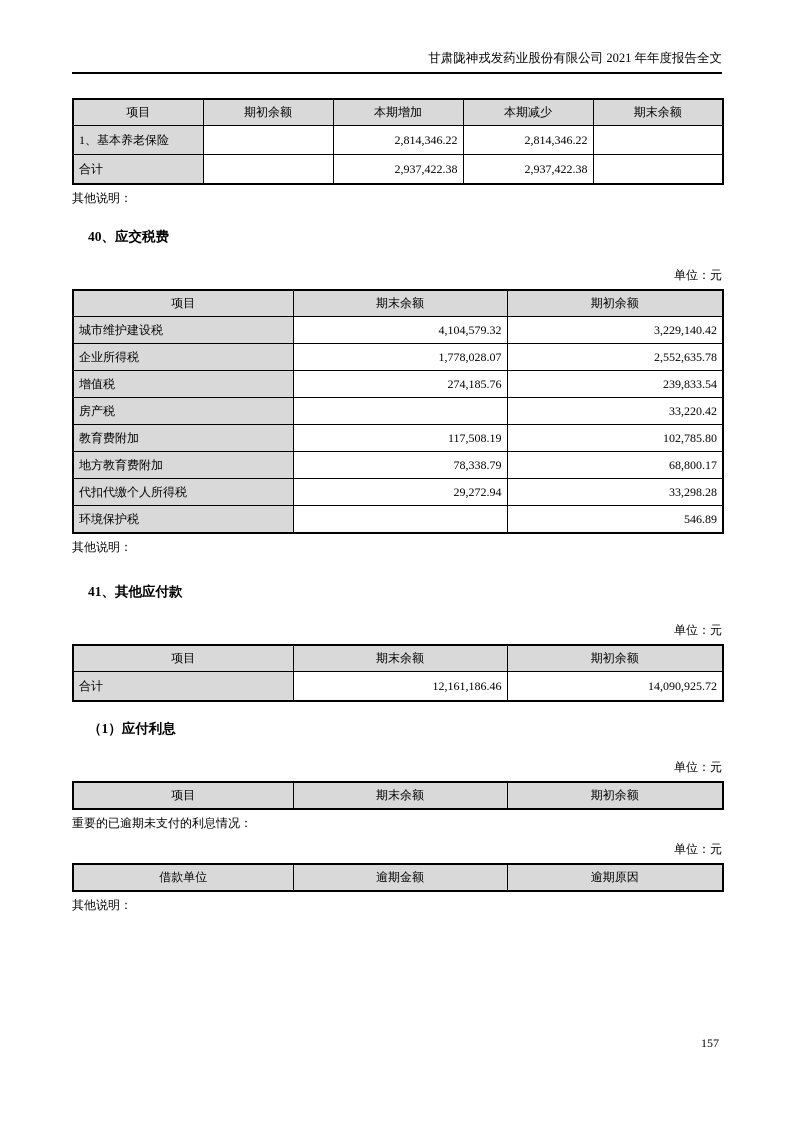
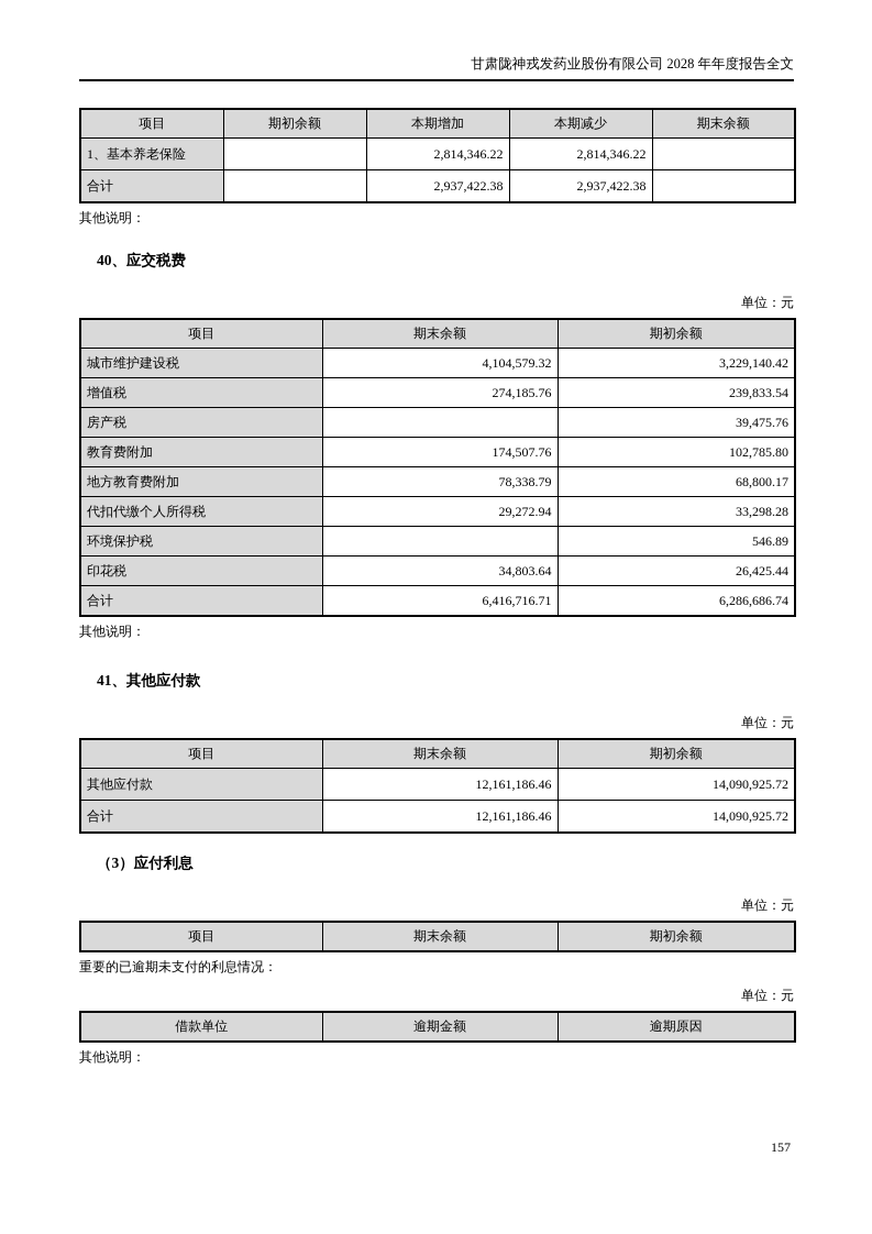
- 甘肃陇神戎发药业股份有限公司 2021 年年度报告全文
+ 甘肃陇神戎发药业股份有限公司 2028 年年度报告全文
  项目	期初余额	本期增加	本期减少	期末余额
  1、基本养老保险		2,814,346.22	2,814,346.22
  合计		2,937,422.38	2,937,422.38
  其他说明：
  40、应交税费
  单位：元
  项目	期末余额	期初余额
  城市维护建设税	4,104,579.32	3,229,140.42
- 企业所得税	1,778,028.07	2,552,635.78
  增值税	274,185.76	239,833.54
- 房产税		33,220.42
+ 房产税		39,475.76
- 教育费附加	117,508.19	102,785.80
+ 教育费附加	174,507.76	102,785.80
  地方教育费附加	78,338.79	68,800.17
  代扣代缴个人所得税	29,272.94	33,298.28
  环境保护税		546.89
+ 印花税	34,803.64	26,425.44
+ 合计	6,416,716.71	6,286,686.74
  其他说明：
  41、其他应付款
  单位：元
  项目	期末余额	期初余额
+ 其他应付款	12,161,186.46	14,090,925.72
  合计	12,161,186.46	14,090,925.72
- （1）应付利息
+ （3）应付利息
  单位：元
  项目	期末余额	期初余额
  重要的已逾期未支付的利息情况：
  单位：元
  借款单位	逾期金额	逾期原因
  其他说明：
  157
